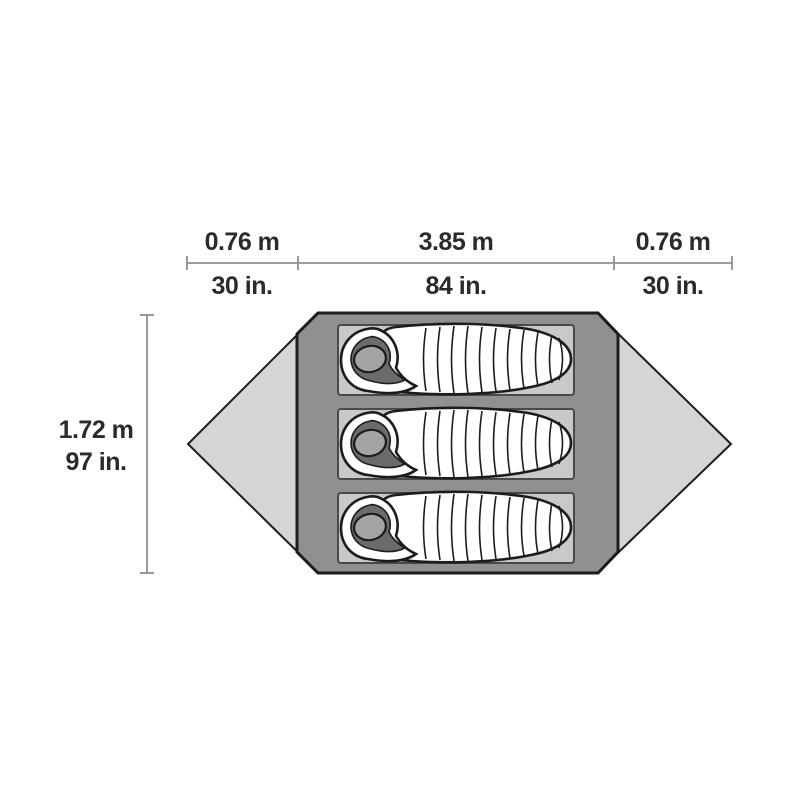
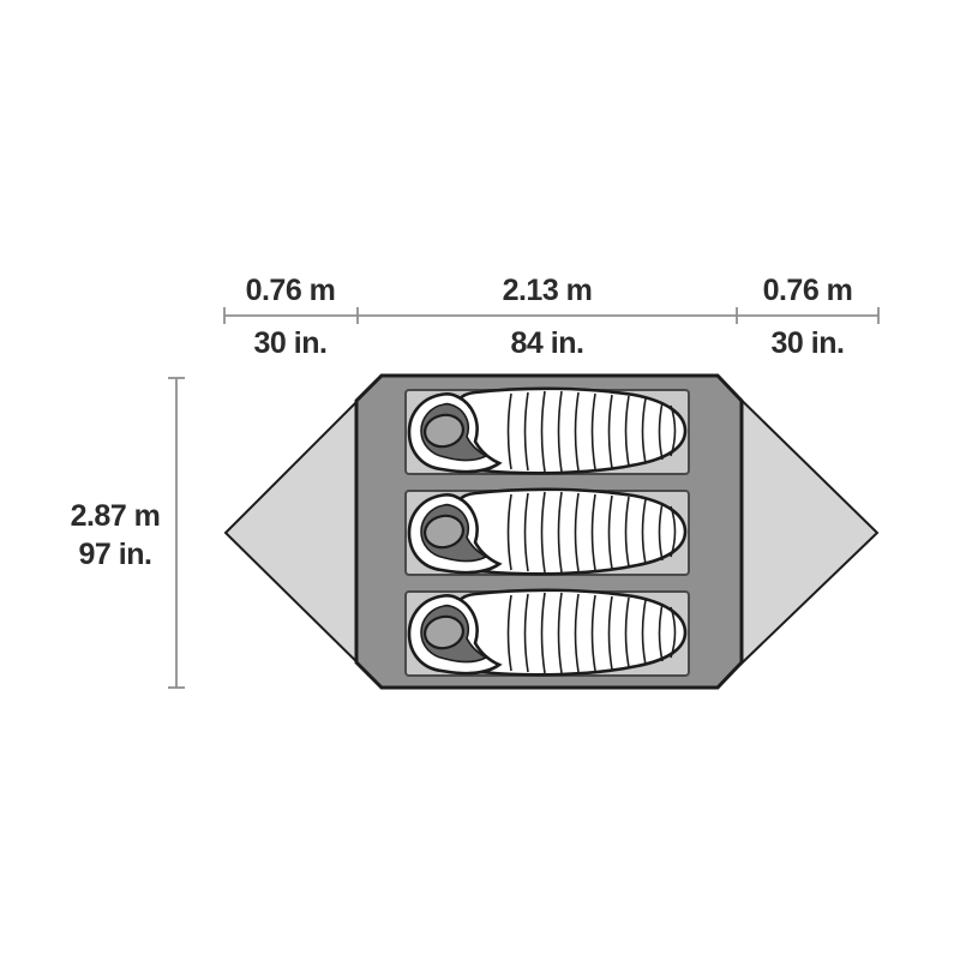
  0.76 m
  30 in.
- 3.85 m
+ 2.13 m
  84 in.
  0.76 m
  30 in.
- 1.72 m
+ 2.87 m
  97 in.
